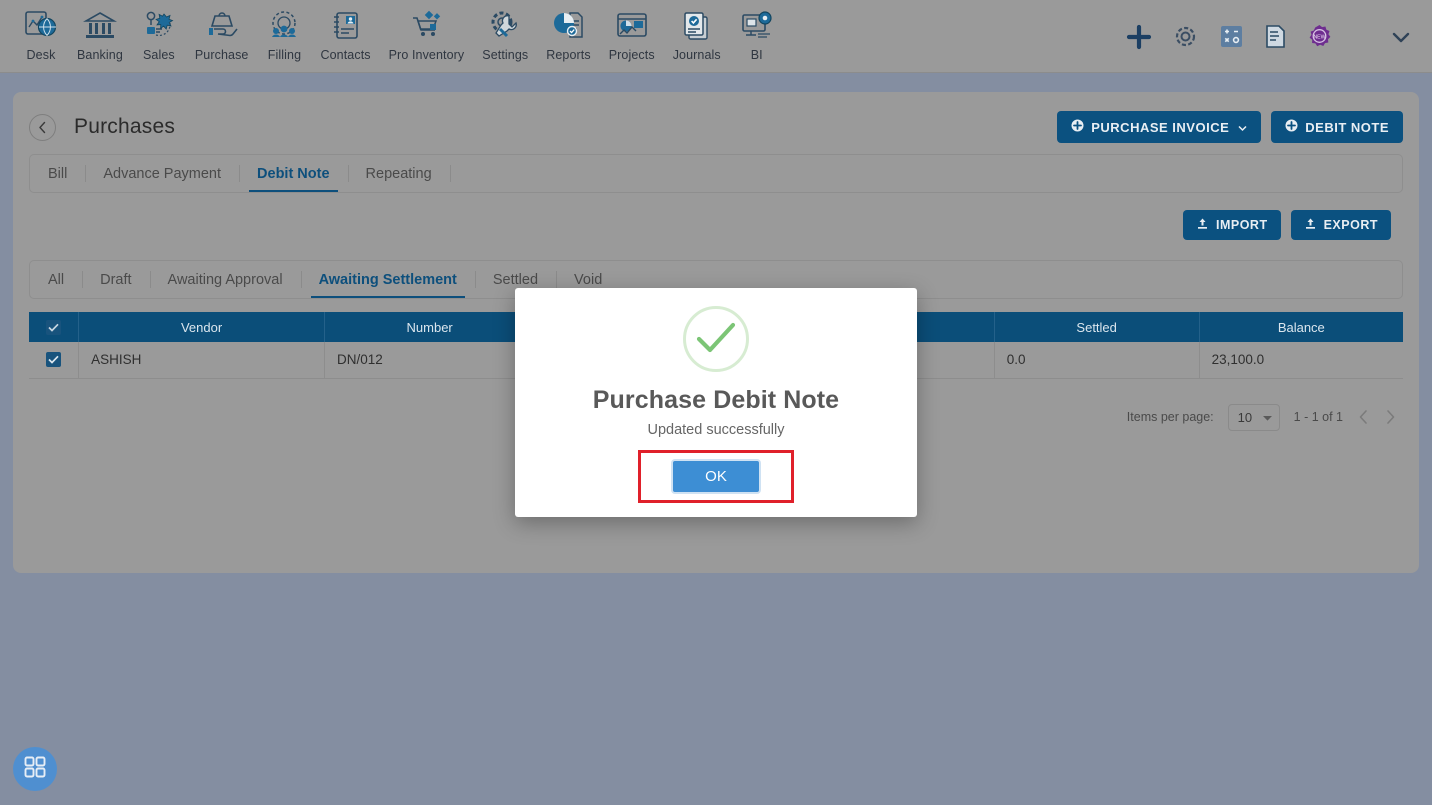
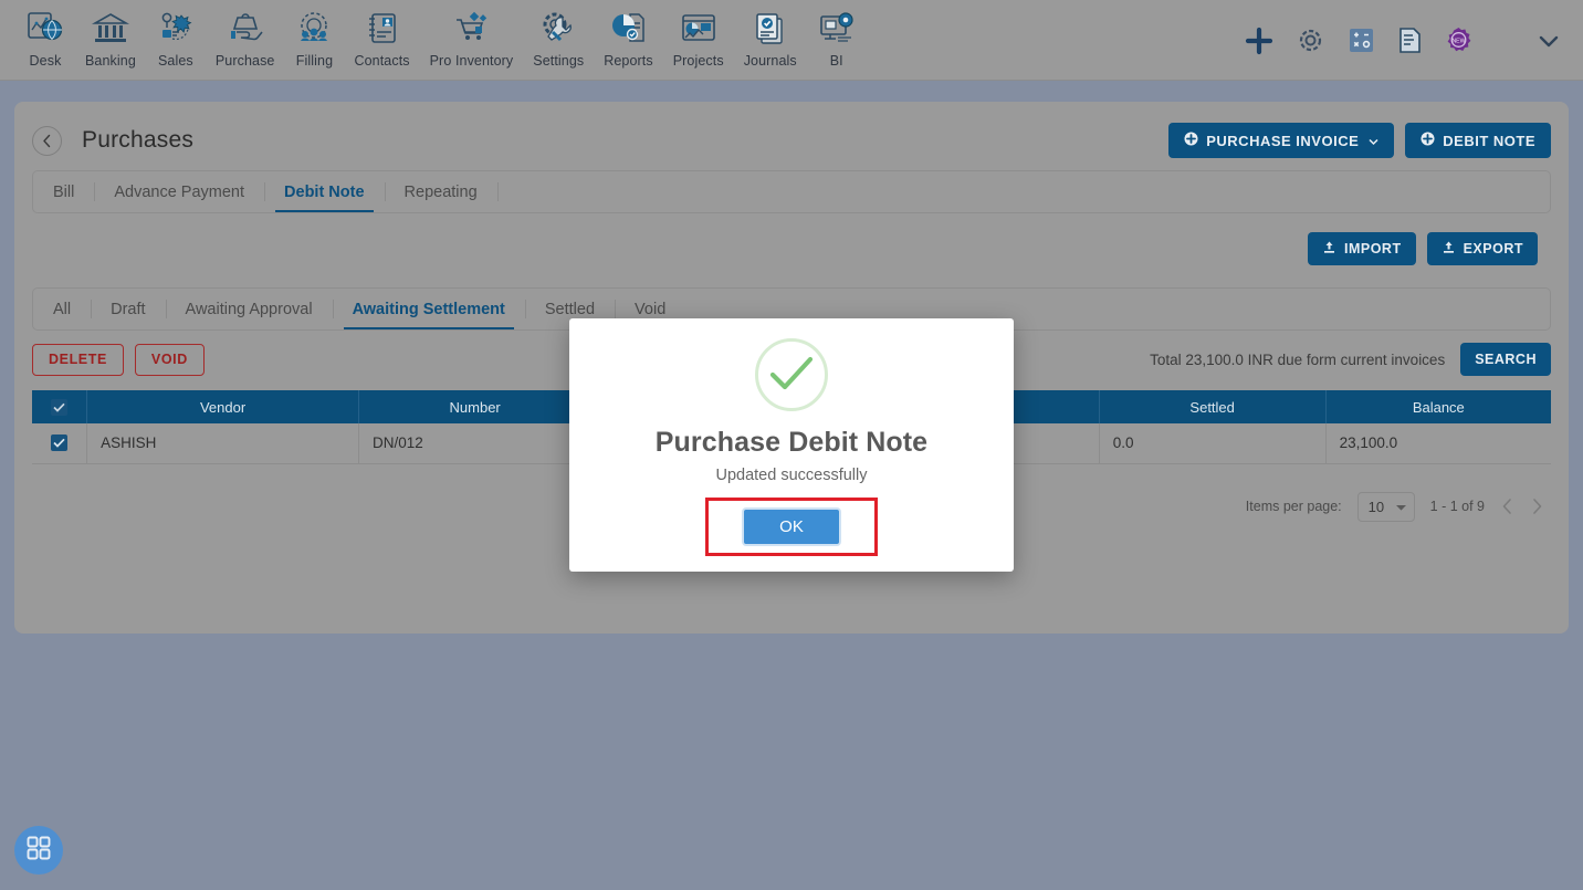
  Desk
  Banking
  Sales
  Purchase
  Filling
  Contacts
  Pro Inventory
  Settings
  Reports
  Projects
  Journals
  BI
  Purchases
  PURCHASE INVOICE
  DEBIT NOTE
  Bill
  Advance Payment
  Debit Note
  Repeating
  IMPORT
  EXPORT
  All
  Draft
  Awaiting Approval
  Awaiting Settlement
  Settled
  Void
+ DELETE
+ VOID
+ Total 23,100.0 INR due form current invoices
+ SEARCH
  	Vendor	Number			Settled	Balance
  	ASHISH	DN/012			0.0	23,100.0
  Items per page:
  10
- 1 - 1 of 1
+ 1 - 1 of 9
  Purchase Debit Note
  Updated successfully
  OK
